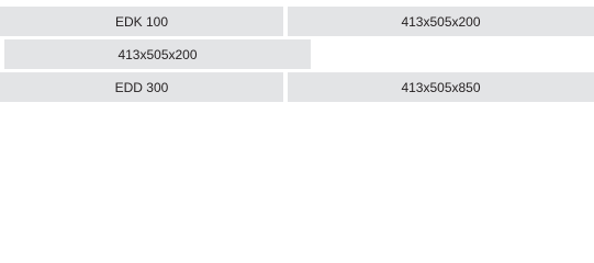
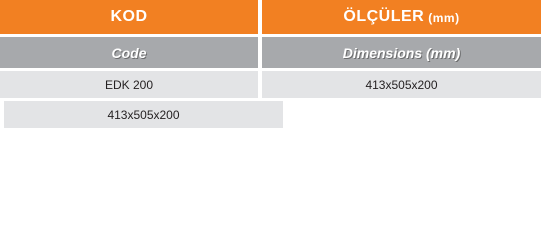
+ KOD
+ ÖLÇÜLER
+ (mm)
+ Code
+ Dimensions (mm)
- EDK 100
+ EDK 200
  413x505x200
  413x505x200
- EDD 300
- 413x505x850
